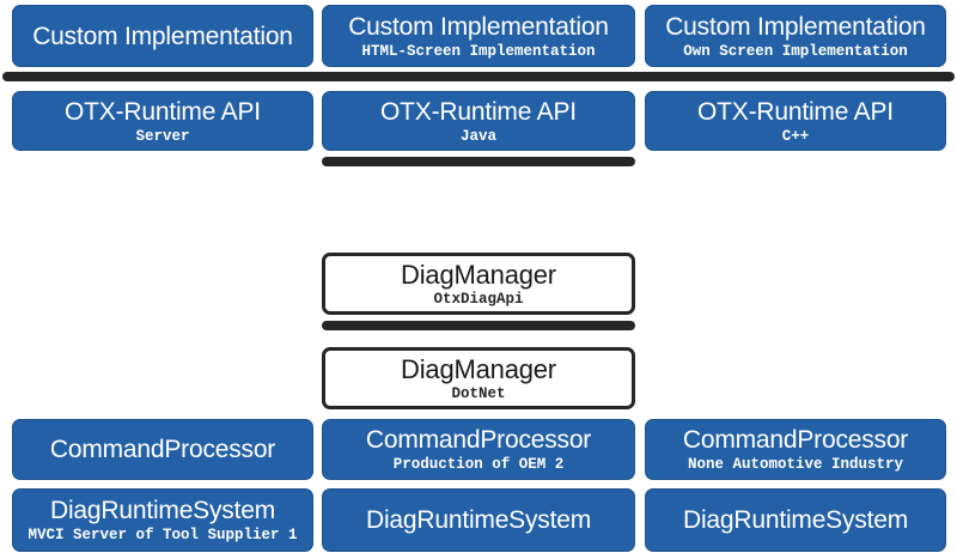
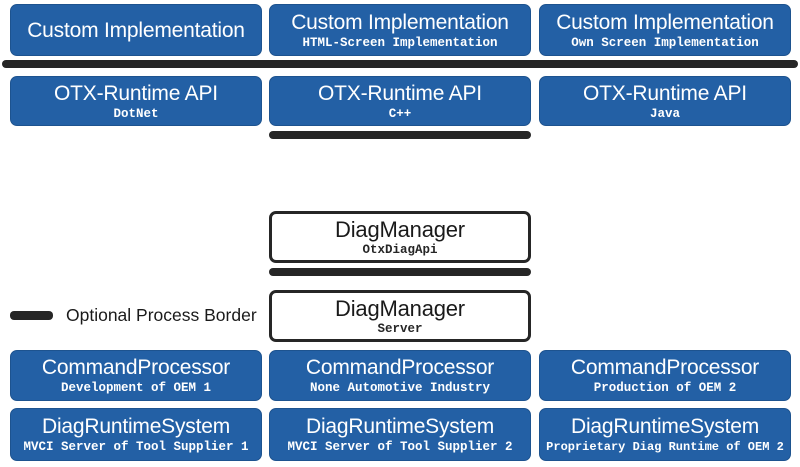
  Custom Implementation
  Custom Implementation
  HTML-Screen Implementation
  Custom Implementation
  Own Screen Implementation
  OTX-Runtime API
- Server
+ DotNet
  OTX-Runtime API
- Java
+ C++
  OTX-Runtime API
- C++
+ Java
  DiagManager
  OtxDiagApi
  DiagManager
- DotNet
+ Server
+ Optional Process Border
  CommandProcessor
+ Development of OEM 1
  CommandProcessor
- Production of OEM 2
+ None Automotive Industry
  CommandProcessor
- None Automotive Industry
+ Production of OEM 2
  DiagRuntimeSystem
  MVCI Server of Tool Supplier 1
  DiagRuntimeSystem
+ MVCI Server of Tool Supplier 2
  DiagRuntimeSystem
+ Proprietary Diag Runtime of OEM 2
